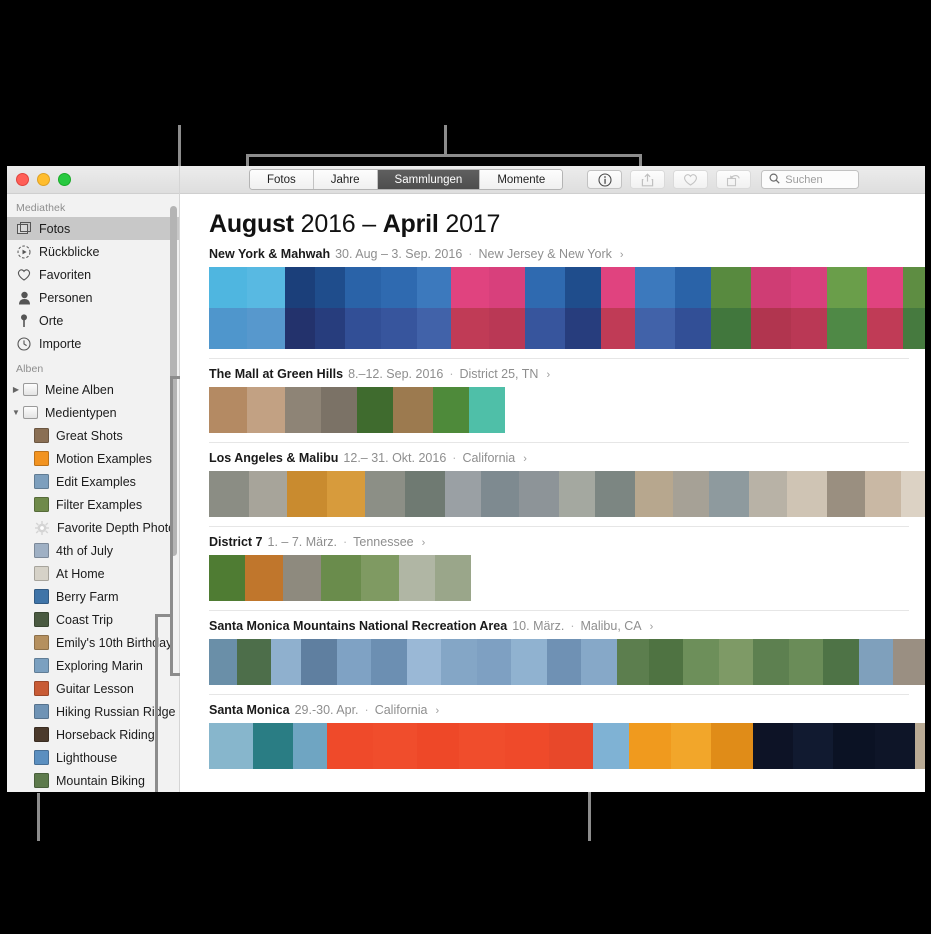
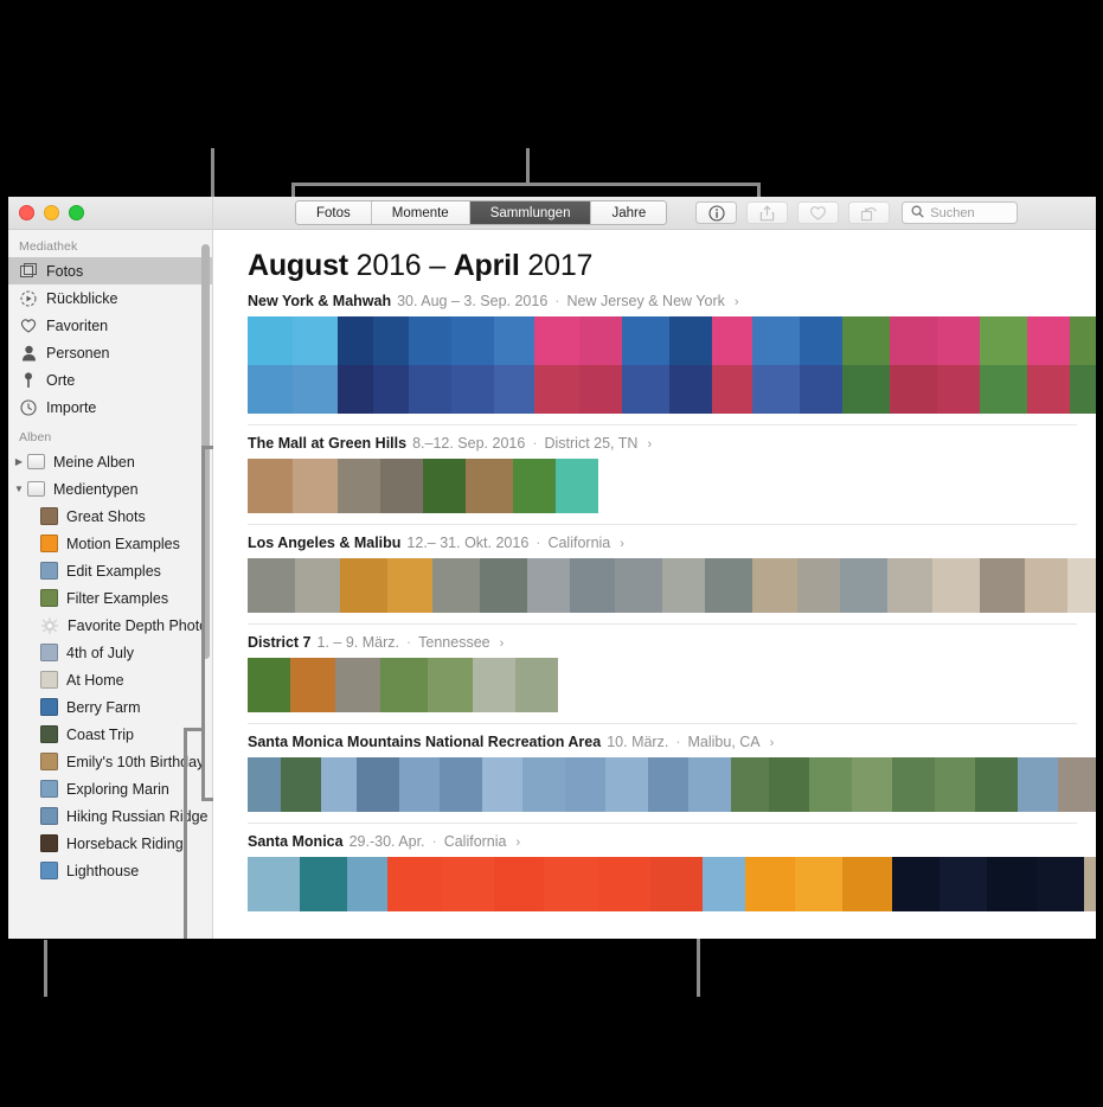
  Mediathek
  Fotos
  Rückblicke
  Favoriten
  Personen
  Orte
  Importe
  Alben
  ▶
  Meine Alben
  ▼
  Medientypen
  Great Shots
  Motion Examples
  Edit Examples
  Filter Examples
  Favorite Depth Phot
  4th of July
  At Home
  Berry Farm
  Coast Trip
  Emily's 10th Birtha
  Exploring Marin
- Guitar Lesson
  Hiking Russian Ridge
  Horseback Riding
  Lighthouse
- Mountain Biking
  Fotos
- Jahre
+ Momente
  Sammlungen
- Momente
+ Jahre
  Suchen
  August 2016 – April 2017
  New York & Mahwah
  30. Aug – 3. Sep. 2016
  ·
  New Jersey & New York
  ›
  The Mall at Green Hills
  8.–12. Sep. 2016
  ·
  District 25, TN
  ›
  Los Angeles & Malibu
  12.– 31. Okt. 2016
  ·
  California
  ›
  District 7
- 1. – 7. März.
+ 1. – 9. März.
  ·
  Tennessee
  ›
  Santa Monica Mountains National Recreation Area
  10. März.
  ·
  Malibu, CA
  ›
  Santa Monica
  29.-30. Apr.
  ·
  California
  ›
